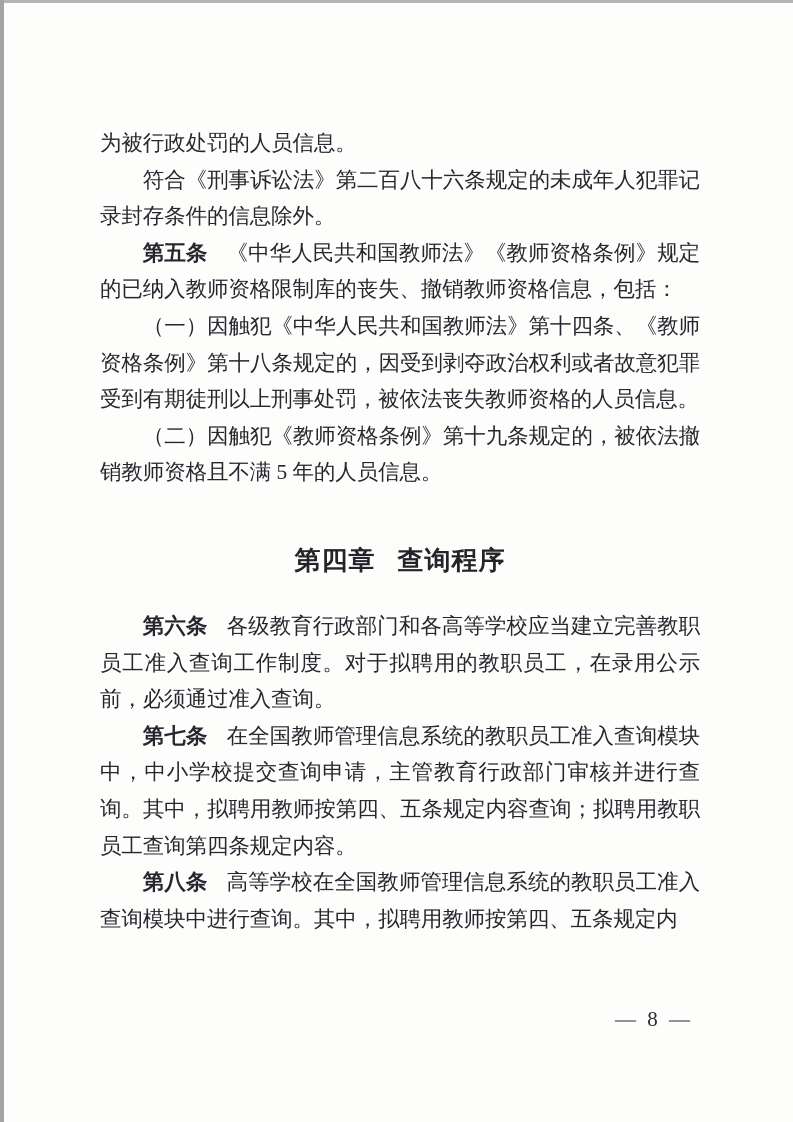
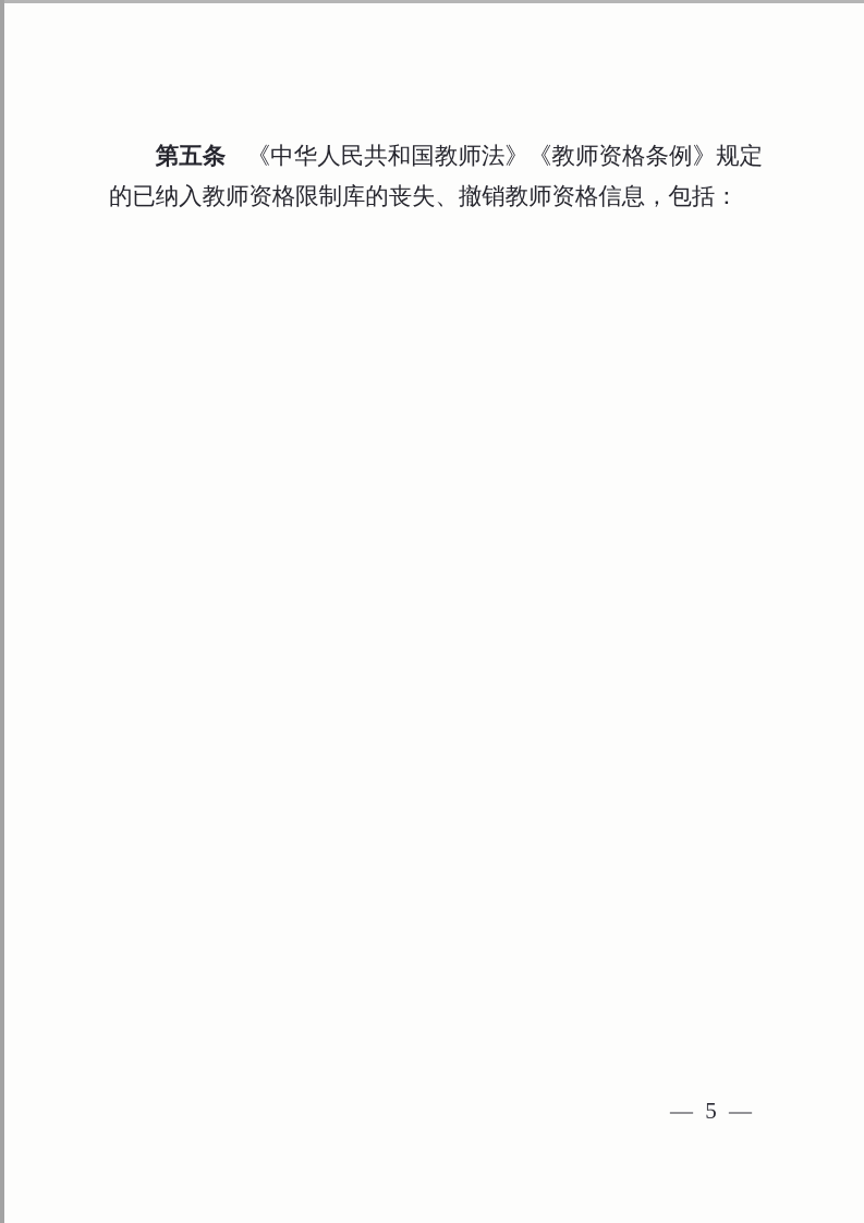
- 为被行政处罚的人员信息。
- 符合《刑事诉讼法》第二百八十六条规定的未成年人犯罪记录封存条件的信息除外。
  第五条 《中华人民共和国教师法》《教师资格条例》规定的已纳入教师资格限制库的丧失、撤销教师资格信息，包括：
- （一）因触犯《中华人民共和国教师法》第十四条、《教师资格条例》第十八条规定的，因受到剥夺政治权利或者故意犯罪受到有期徒刑以上刑事处罚，被依法丧失教师资格的人员信息。
- （二）因触犯《教师资格条例》第十九条规定的，被依法撤销教师资格且不满 5 年的人员信息。
- 第四章 查询程序
- 第六条 各级教育行政部门和各高等学校应当建立完善教职员工准入查询工作制度。对于拟聘用的教职员工，在录用公示前，必须通过准入查询。
- 第七条 在全国教师管理信息系统的教职员工准入查询模块中，中小学校提交查询申请，主管教育行政部门审核并进行查询。其中，拟聘用教师按第四、五条规定内容查询；拟聘用教职员工查询第四条规定内容。
- 第八条 高等学校在全国教师管理信息系统的教职员工准入查询模块中进行查询。其中，拟聘用教师按第四、五条规定内
- — 8 —
+ — 5 —
